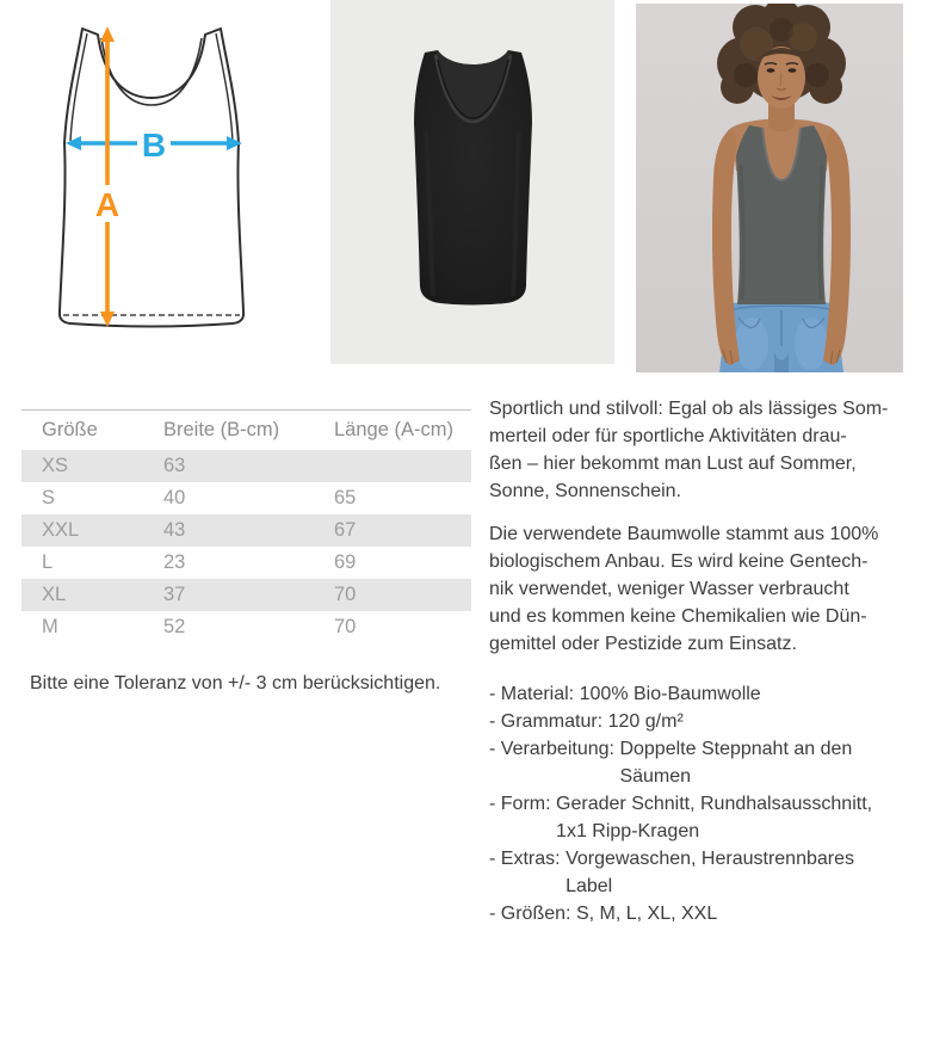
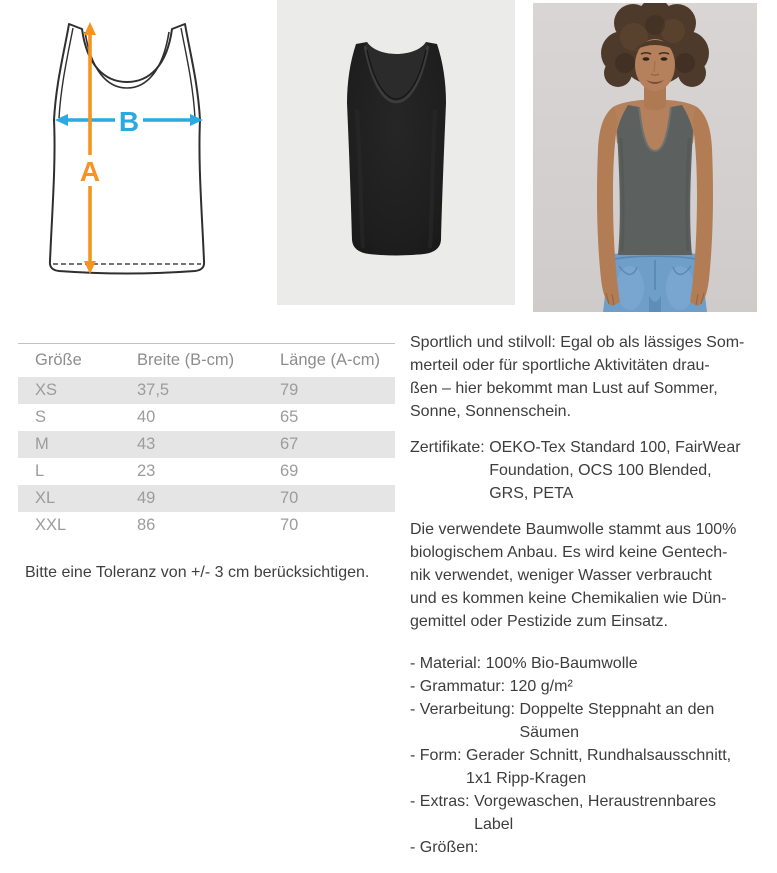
  B
  A
  Größe
  Breite (B-cm)
  Länge (A-cm)
  XS
+ 37,5
- 63
+ 79
  S
  40
  65
- XXL
+ M
  43
  67
  L
  23
  69
  XL
- 37
+ 49
  70
- M
+ XXL
- 52
+ 86
  70
  Bitte eine Toleranz von +/- 3 cm berücksichtigen.
  Sportlich und stilvoll: Egal ob als lässiges Som-
  merteil oder für sportliche Aktivitäten drau-
  ßen – hier bekommt man Lust auf Sommer,
  Sonne, Sonnenschein.
+ Zertifikate:
+ OEKO-Tex Standard 100, FairWear
+ Foundation, OCS 100 Blended,
+ GRS, PETA
  Die verwendete Baumwolle stammt aus 100%
  biologischem Anbau. Es wird keine Gentech-
  nik verwendet, weniger Wasser verbraucht
  und es kommen keine Chemikalien wie Dün-
  gemittel oder Pestizide zum Einsatz.
  - Material:
  100% Bio-Baumwolle
  - Grammatur:
  120 g/m²
  - Verarbeitung:
  Doppelte Steppnaht an den
  Säumen
  - Form:
  Gerader Schnitt, Rundhalsausschnitt,
  1x1 Ripp-Kragen
  - Extras:
  Vorgewaschen, Heraustrennbares
  Label
  - Größen:
- S, M, L, XL, XXL
